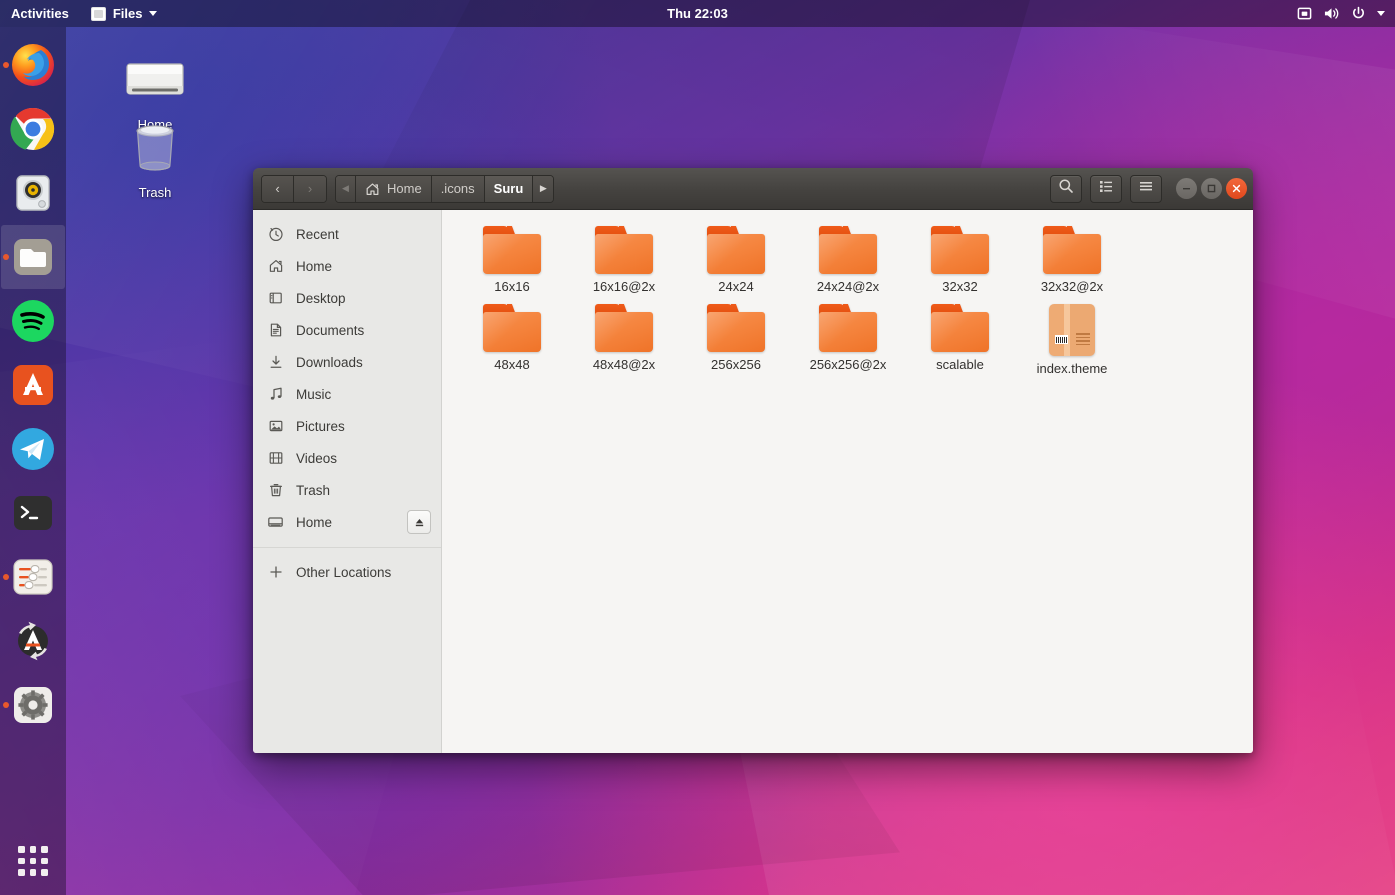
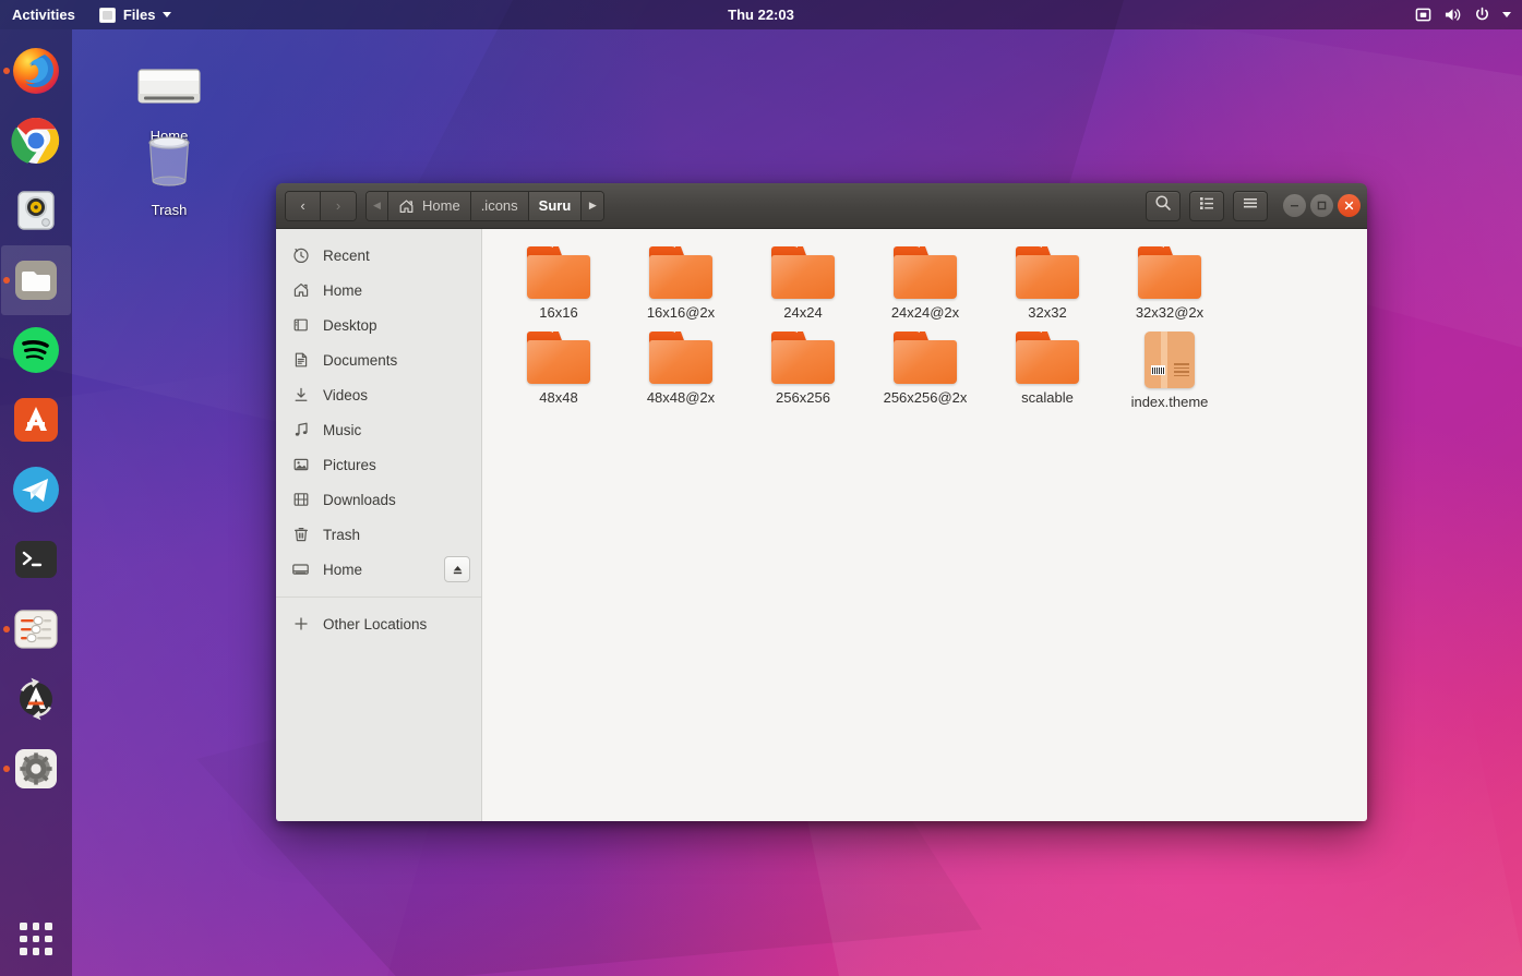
  Activities
  Files
  Thu 22:03
  Home
  Trash
  ‹
  ›
  ◀
  Home
  .icons
  Suru
  ▶
  Recent
  Home
  Desktop
  Documents
- Downloads
+ Videos
  Music
  Pictures
- Videos
+ Downloads
  Trash
  Home
  Other Locations
  16x16
  16x16@2x
  24x24
  24x24@2x
  32x32
  32x32@2x
  48x48
  48x48@2x
  256x256
  256x256@2x
  scalable
  index.theme
